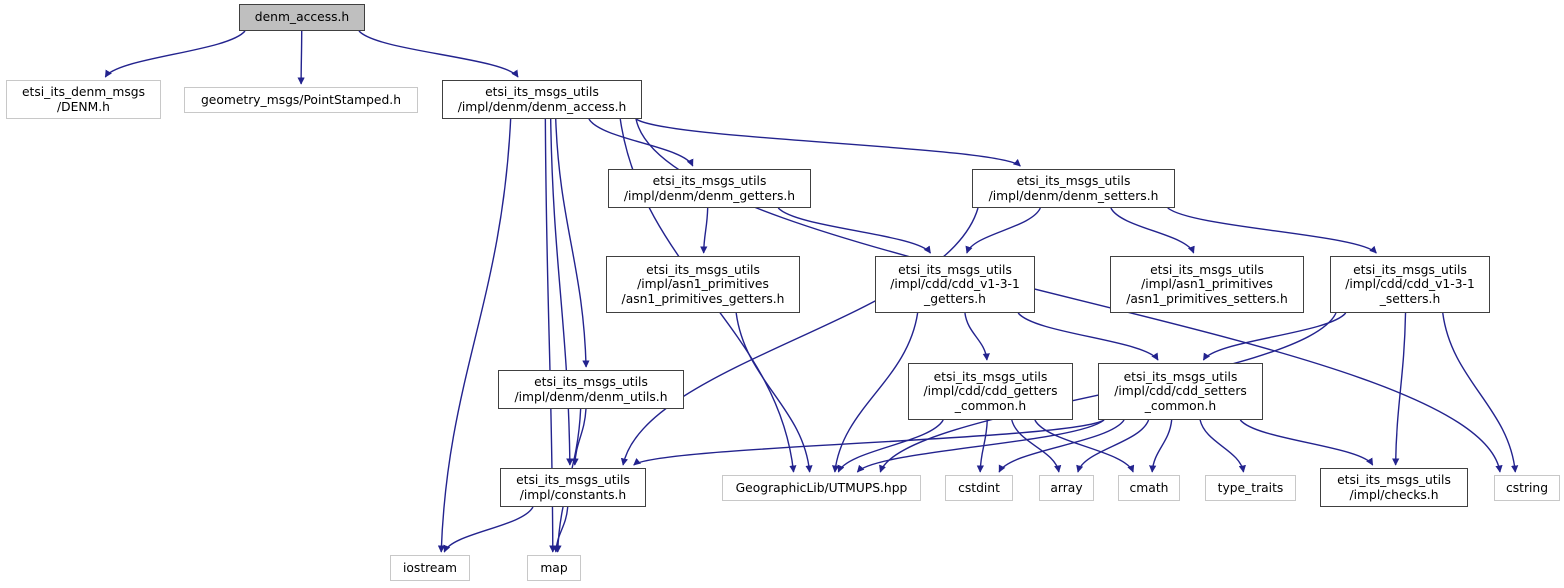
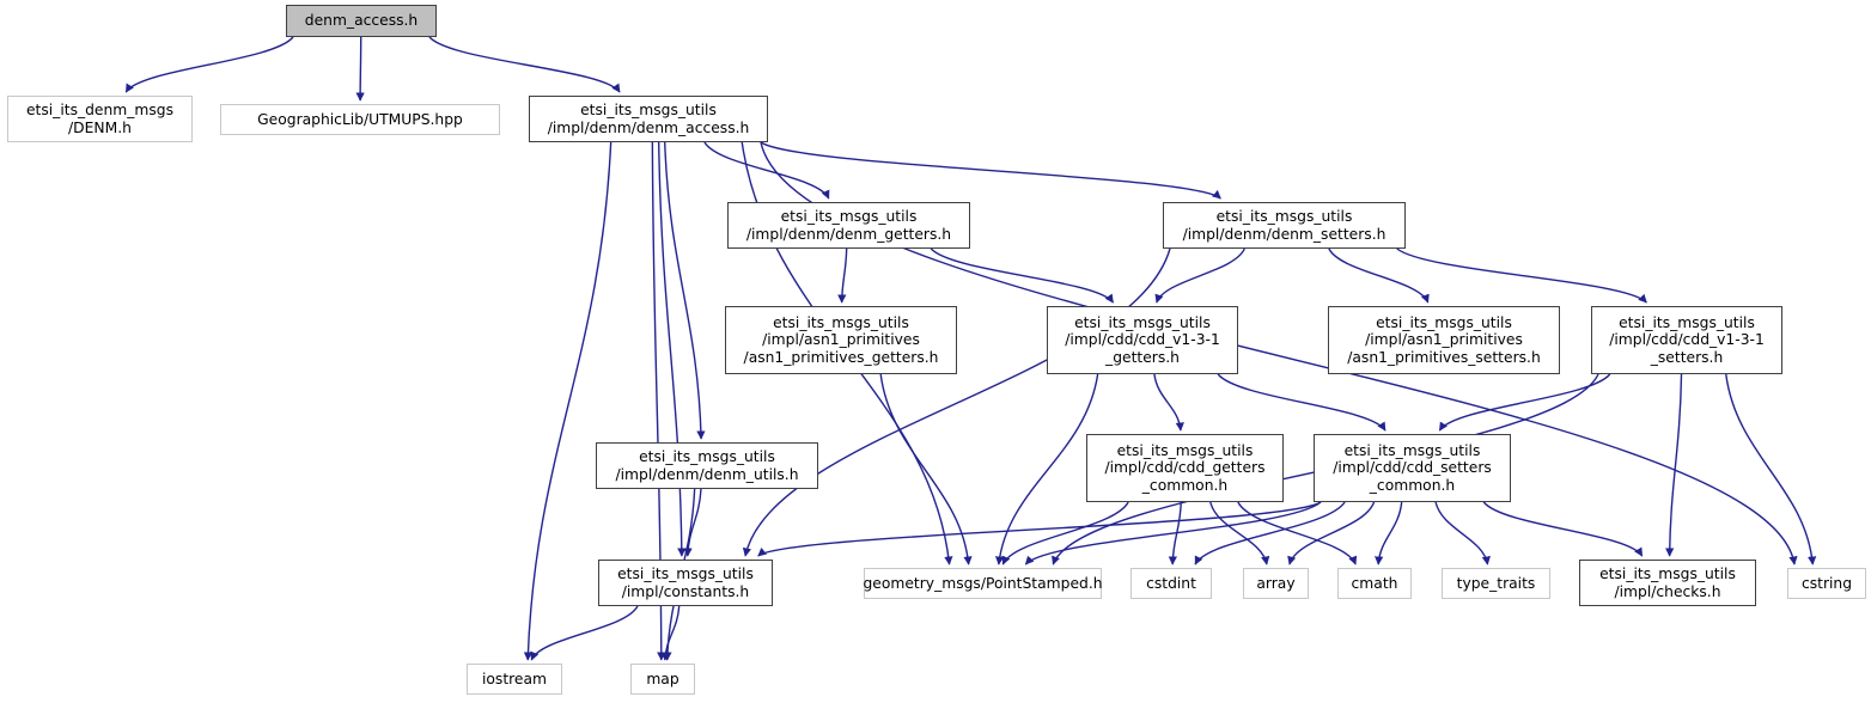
  denm_access.h
  etsi_its_denm_msgs
  /DENM.h
- geometry_msgs/PointStamped.h
+ GeographicLib/UTMUPS.hpp
  etsi_its_msgs_utils
  /impl/denm/denm_access.h
  etsi_its_msgs_utils
  /impl/denm/denm_getters.h
  etsi_its_msgs_utils
  /impl/denm/denm_setters.h
  etsi_its_msgs_utils
  /impl/asn1_primitives
  /asn1_primitives_getters.h
  etsi_its_msgs_utils
  /impl/cdd/cdd_v1-3-1
  _getters.h
  etsi_its_msgs_utils
  /impl/asn1_primitives
  /asn1_primitives_setters.h
  etsi_its_msgs_utils
  /impl/cdd/cdd_v1-3-1
  _setters.h
  etsi_its_msgs_utils
  /impl/denm/denm_utils.h
  etsi_its_msgs_utils
  /impl/cdd/cdd_getters
  _common.h
  etsi_its_msgs_utils
  /impl/cdd/cdd_setters
  _common.h
  etsi_its_msgs_utils
  /impl/constants.h
- GeographicLib/UTMUPS.hpp
+ geometry_msgs/PointStamped.h
  cstdint
  array
  cmath
  type_traits
  etsi_its_msgs_utils
  /impl/checks.h
  cstring
  iostream
  map
